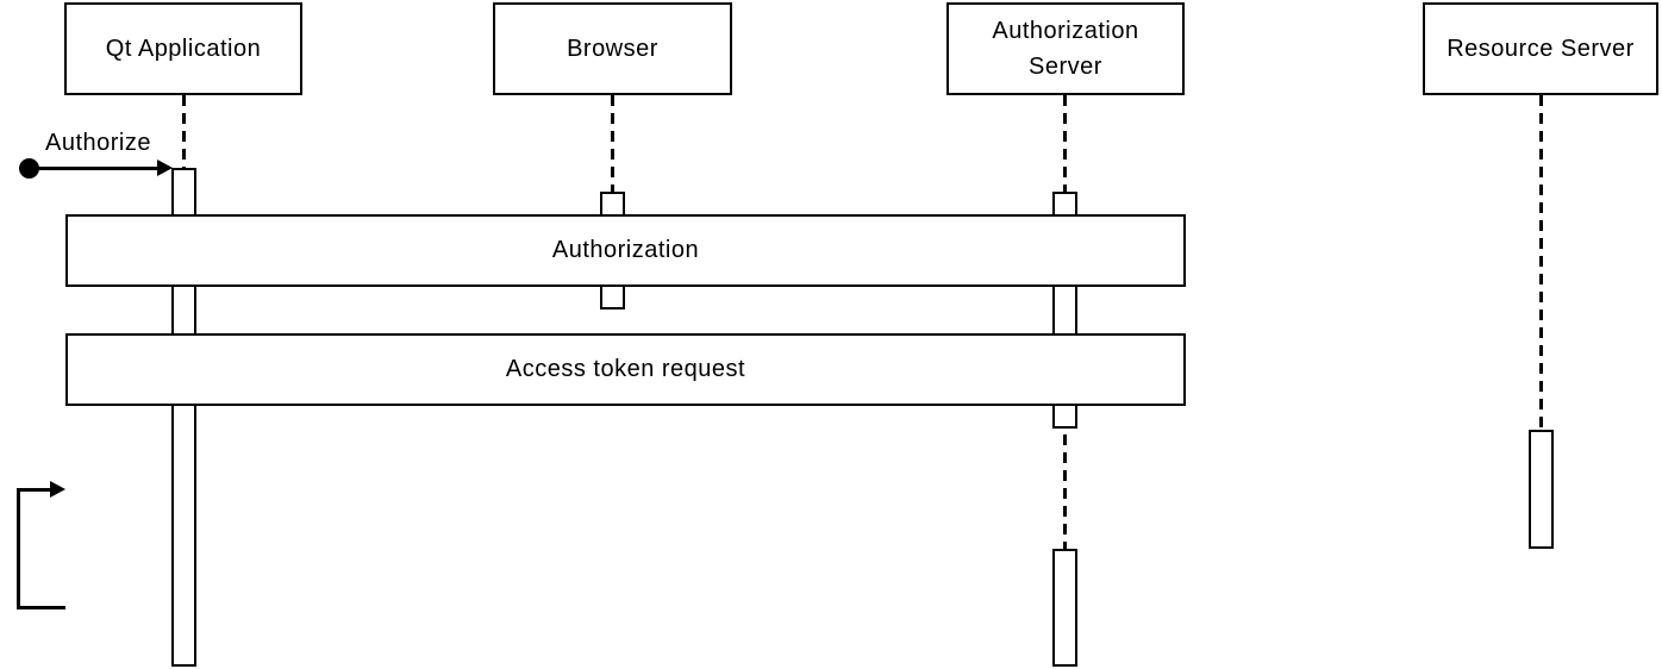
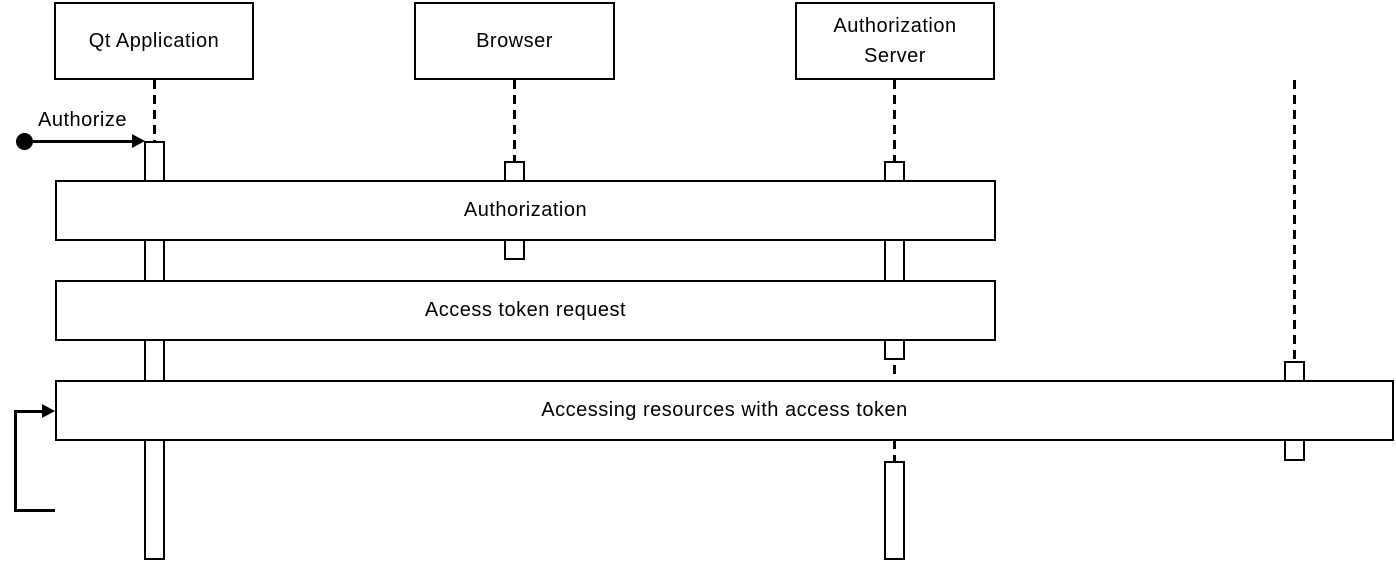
  Qt Application
  Browser
  Authorization
  Server
- Resource Server
  Authorization
  Access token request
+ Accessing resources with access token
  Authorize
